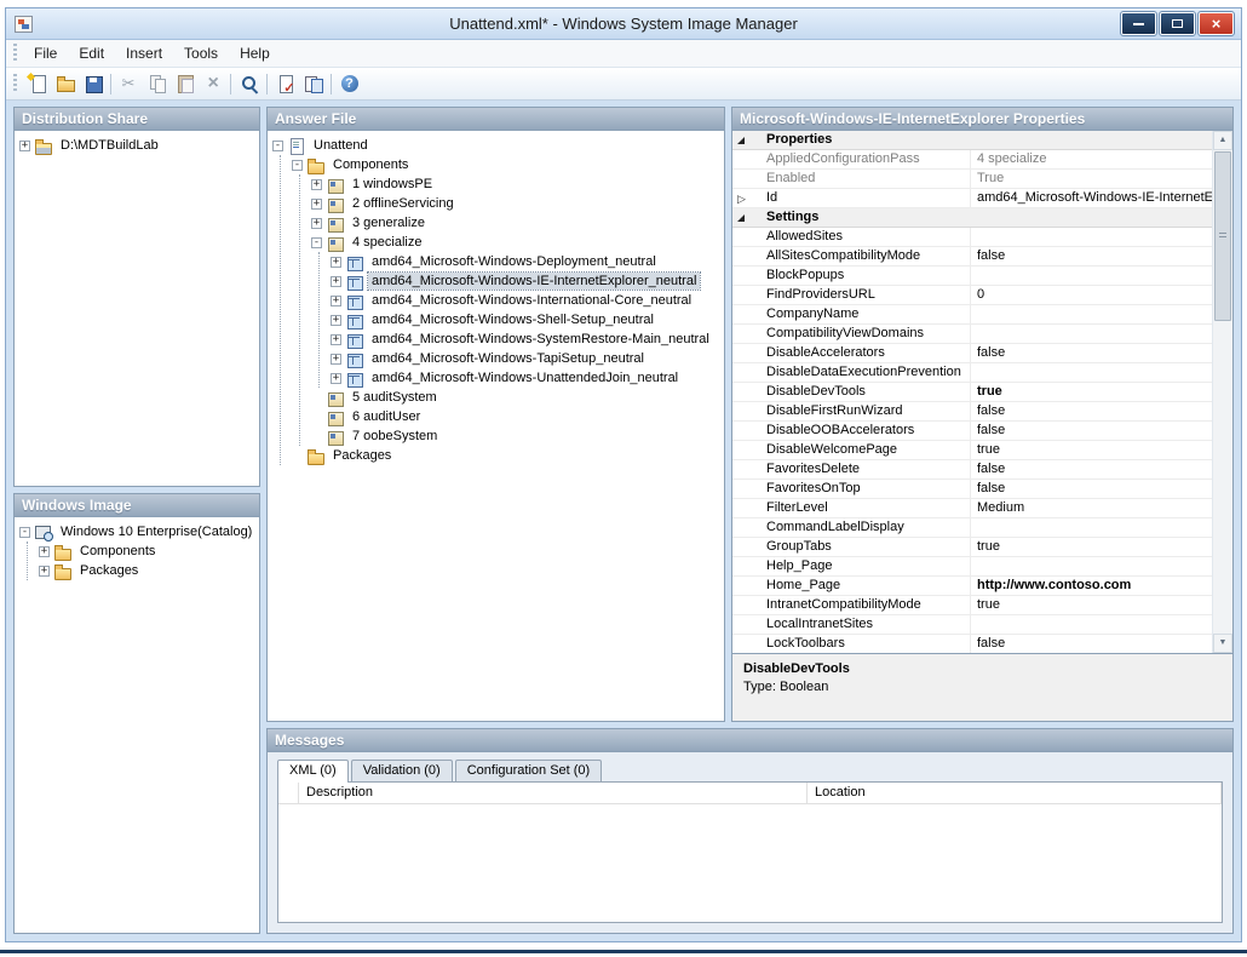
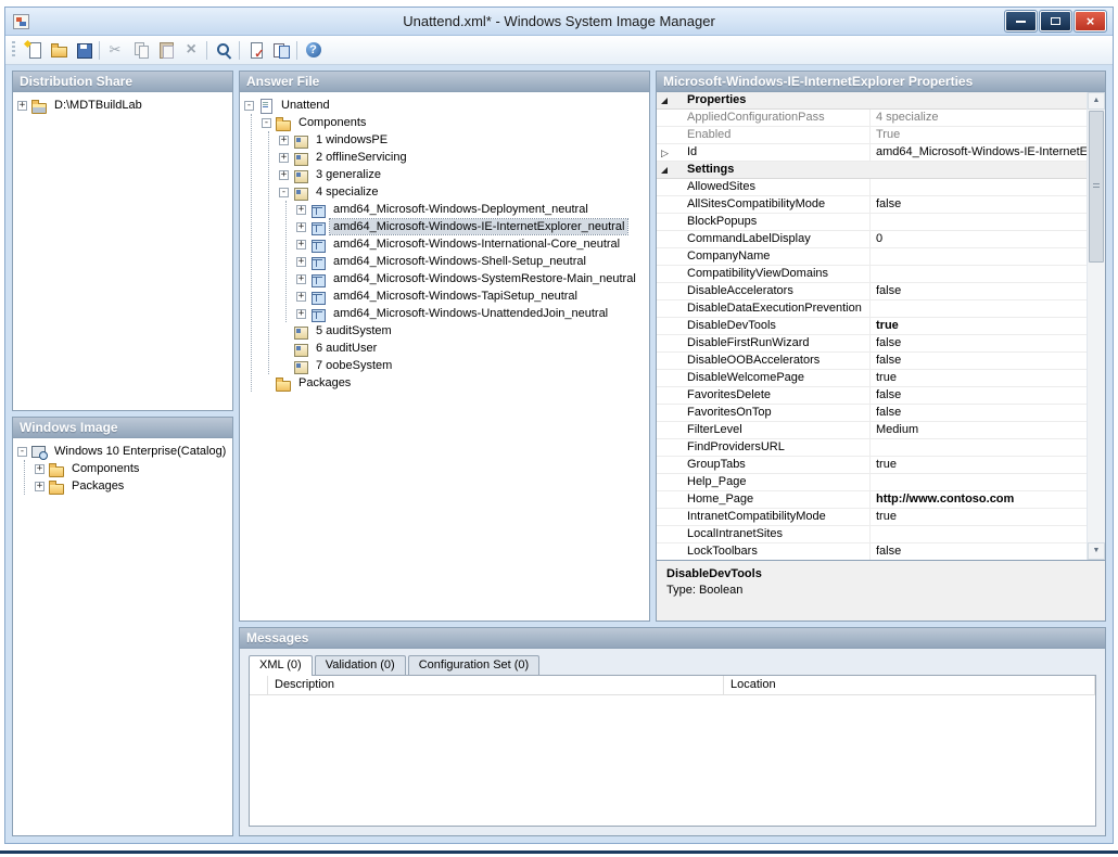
  Unattend.xml* - Windows System Image Manager
  ×
- File Edit Insert Tools Help
  Distribution Share
  +
  D:\MDTBuildLab
  Windows Image
  -
  Windows 10 Enterprise(Catalog)
  +
  Components
  +
  Packages
  Answer File
  -
  Unattend
  -
  Components
  +
  1 windowsPE
  +
  2 offlineServicing
  +
  3 generalize
  -
  4 specialize
  +
  amd64_Microsoft-Windows-Deployment_neutral
  +
  amd64_Microsoft-Windows-IE-InternetExplorer_neutral
  +
  amd64_Microsoft-Windows-International-Core_neutral
  +
  amd64_Microsoft-Windows-Shell-Setup_neutral
  +
  amd64_Microsoft-Windows-SystemRestore-Main_neutral
  +
  amd64_Microsoft-Windows-TapiSetup_neutral
  +
  amd64_Microsoft-Windows-UnattendedJoin_neutral
  5 auditSystem
  6 auditUser
  7 oobeSystem
  Packages
  Microsoft-Windows-IE-InternetExplorer Properties
  Properties
  AppliedConfigurationPass
  4 specialize
  Enabled
  True
  ▷
  Id
  amd64_Microsoft-Windows-IE-InternetE
  Settings
  AllowedSites
  AllSitesCompatibilityMode
  false
  BlockPopups
- FindProvidersURL
+ CommandLabelDisplay
  0
  CompanyName
  CompatibilityViewDomains
  DisableAccelerators
  false
  DisableDataExecutionPrevention
  DisableDevTools
  true
  DisableFirstRunWizard
  false
  DisableOOBAccelerators
  false
  DisableWelcomePage
  true
  FavoritesDelete
  false
  FavoritesOnTop
  false
  FilterLevel
  Medium
- CommandLabelDisplay
+ FindProvidersURL
  GroupTabs
  true
  Help_Page
  Home_Page
  http://www.contoso.com
  IntranetCompatibilityMode
  true
  LocalIntranetSites
  LockToolbars
  false
  DisableDevTools
  Type: Boolean
  Messages
  XML (0)
  Validation (0)
  Configuration Set (0)
  Description
  Location
